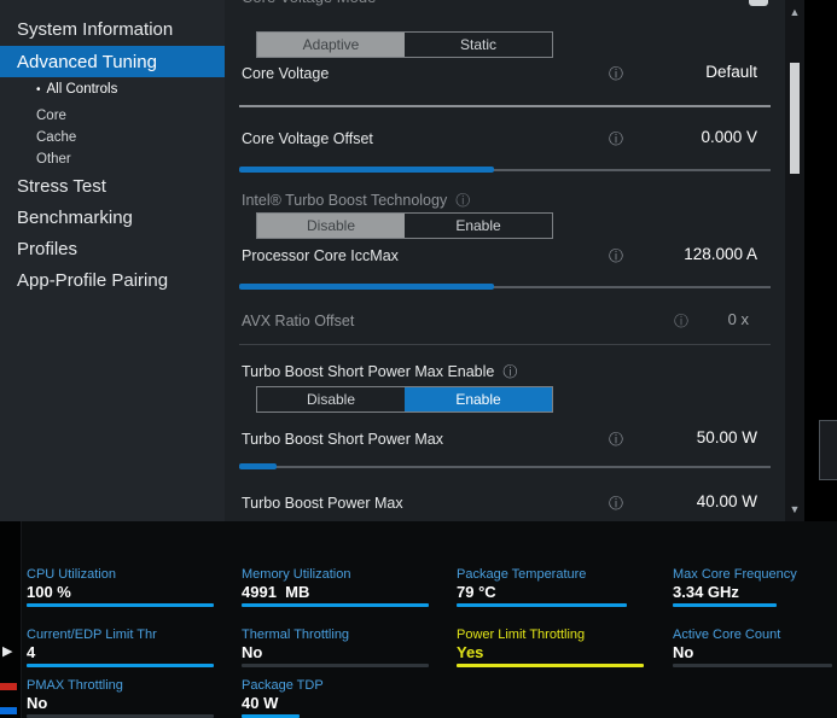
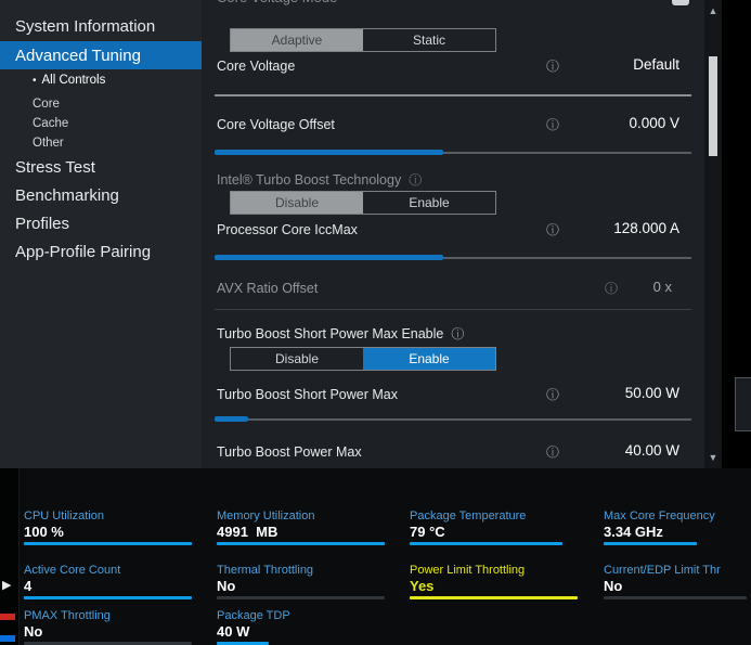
  System Information
  Advanced Tuning
  •
  All Controls
  Core
  Cache
  Other
  Stress Test
  Benchmarking
  Profiles
  App-Profile Pairing
  Adaptive
  Static
  Core Voltage
  ⓘ
  Default
  Core Voltage Offset
  ⓘ
  0.000 V
  Intel® Turbo Boost Technology
  ⓘ
  Disable
  Enable
  Processor Core IccMax
  ⓘ
  128.000 A
  AVX Ratio Offset
  ⓘ
  0 x
  Turbo Boost Short Power Max Enable
  ⓘ
  Disable
  Enable
  Turbo Boost Short Power Max
  ⓘ
  50.00 W
  Turbo Boost Power Max
  ⓘ
  40.00 W
  ▲
  ▼
  ▶
  CPU Utilization
  100 %
  Memory Utilization
  4991 MB
  Package Temperature
  79 °C
  Max Core Frequency
  3.34 GHz
- Current/EDP Limit Thr
+ Active Core Count
  4
  Thermal Throttling
  No
  Power Limit Throttling
  Yes
- Active Core Count
+ Current/EDP Limit Thr
  No
  PMAX Throttling
  No
  Package TDP
  40 W
